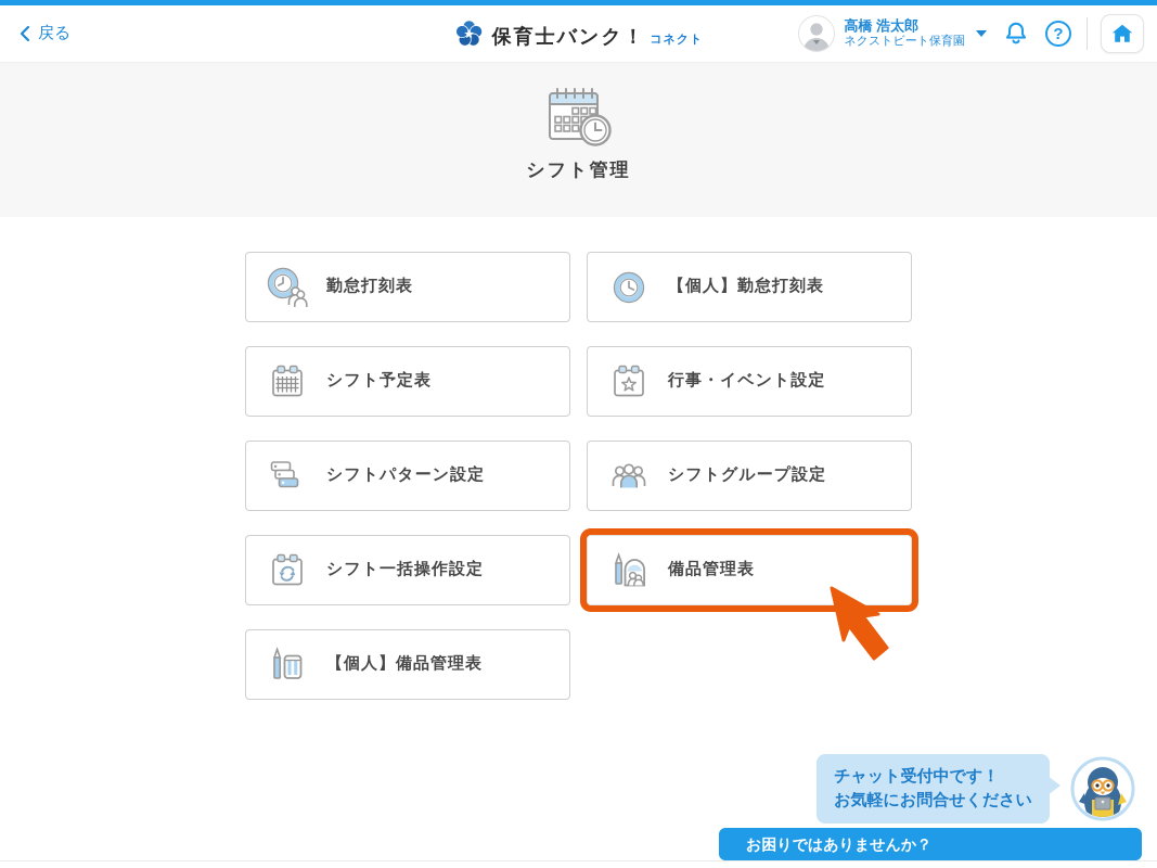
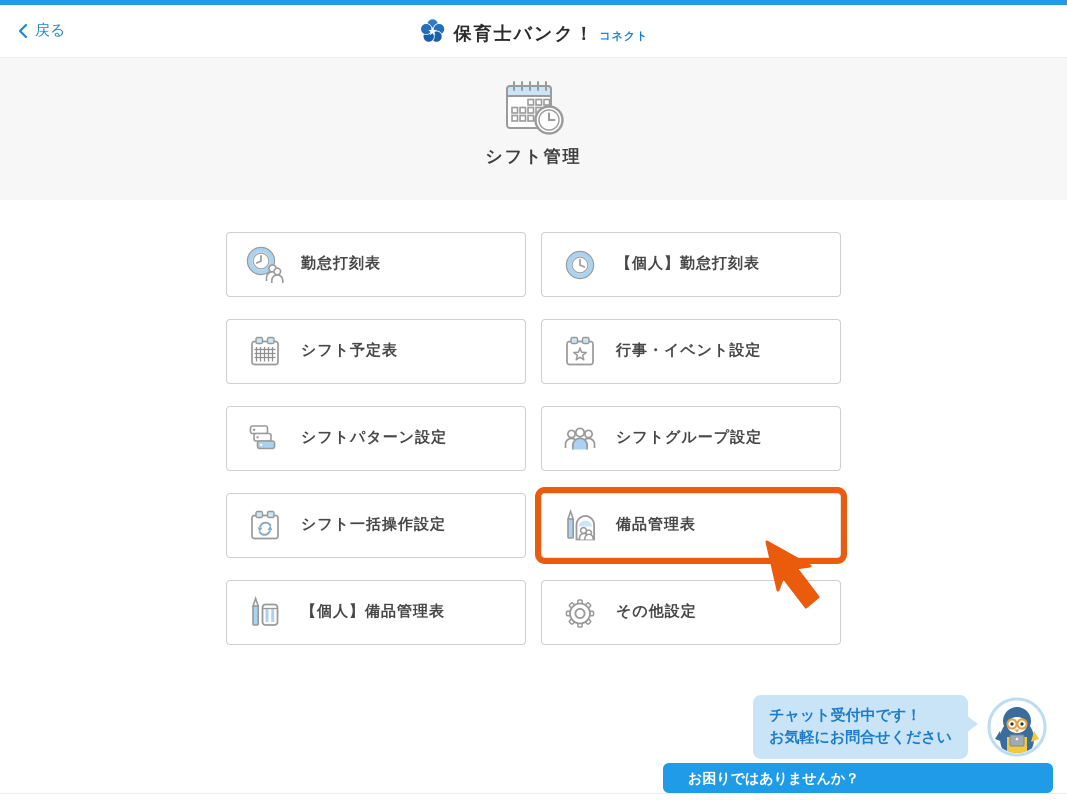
  戻る
  保育士バンク！ コネクト
- 高橋 浩太郎
- ネクストビート保育園
- ?
  シフト管理
  勤怠打刻表
  【個人】勤怠打刻表
  シフト予定表
  行事・イベント設定
  シフトパターン設定
  シフトグループ設定
  シフト一括操作設定
  備品管理表
  【個人】備品管理表
+ その他設定
  チャット受付中です！
  お気軽にお問合せください
  お困りではありませんか？
